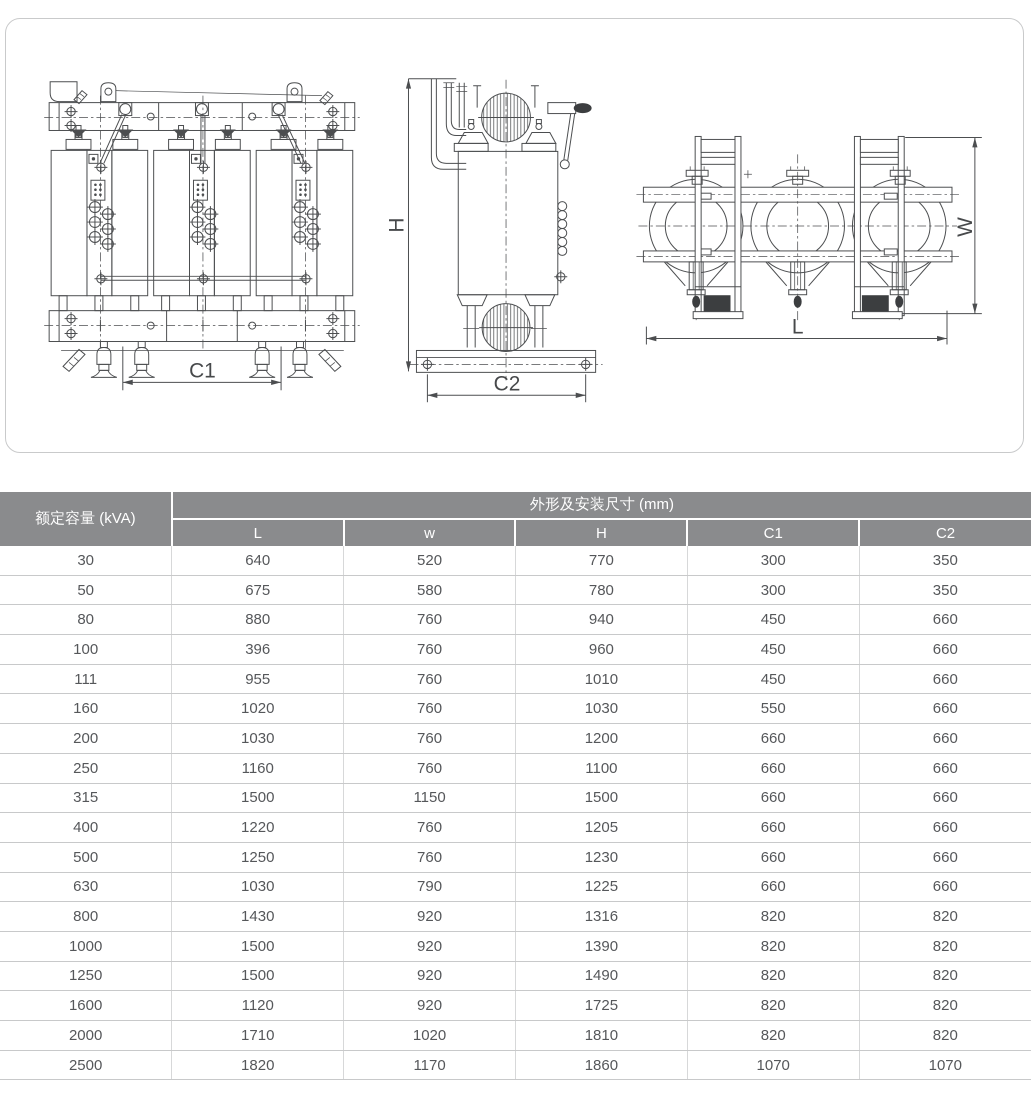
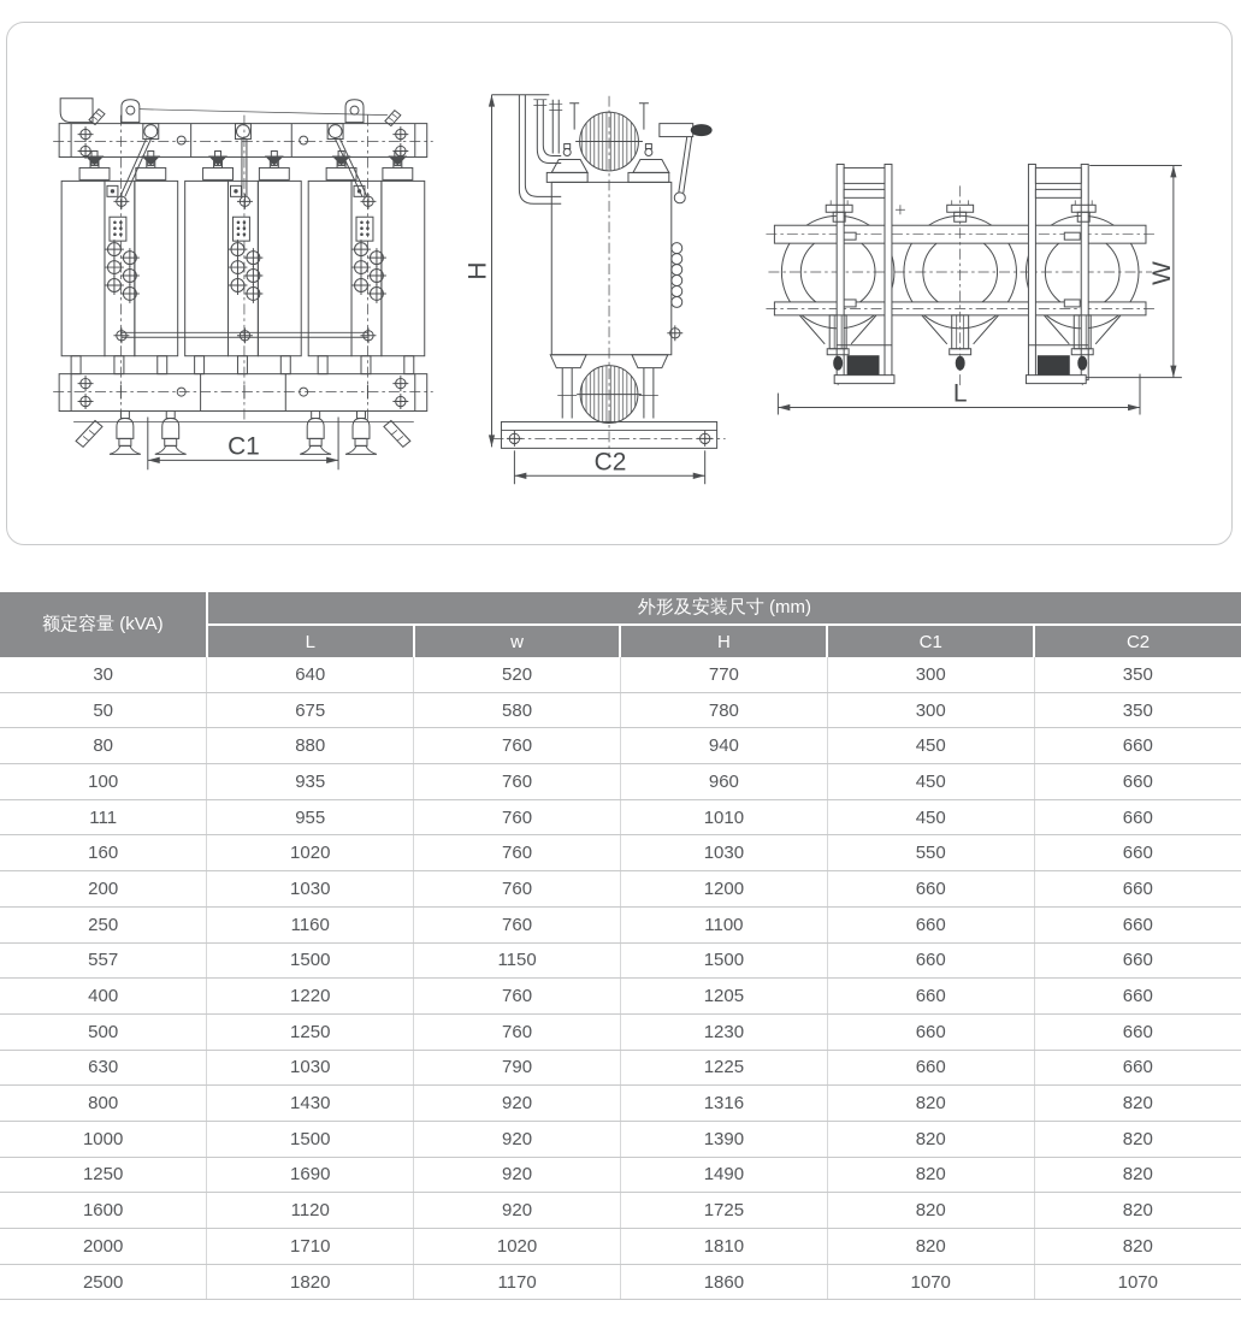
  C1
  C2
  L
  额定容量 (kVA)	外形及安装尺寸 (mm)
  L	w	H	C1	C2
  30	640	520	770	300	350
  50	675	580	780	300	350
  80	880	760	940	450	660
- 100	396	760	960	450	660
+ 100	935	760	960	450	660
  111	955	760	1010	450	660
  160	1020	760	1030	550	660
  200	1030	760	1200	660	660
  250	1160	760	1100	660	660
- 315	1500	1150	1500	660	660
+ 557	1500	1150	1500	660	660
  400	1220	760	1205	660	660
  500	1250	760	1230	660	660
  630	1030	790	1225	660	660
  800	1430	920	1316	820	820
  1000	1500	920	1390	820	820
- 1250	1500	920	1490	820	820
+ 1250	1690	920	1490	820	820
  1600	1120	920	1725	820	820
  2000	1710	1020	1810	820	820
  2500	1820	1170	1860	1070	1070
